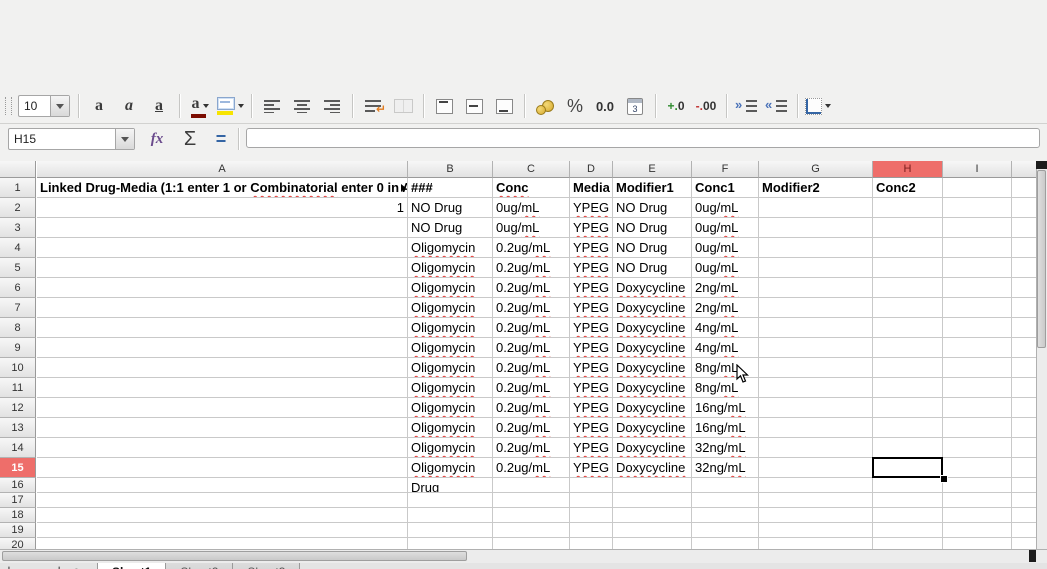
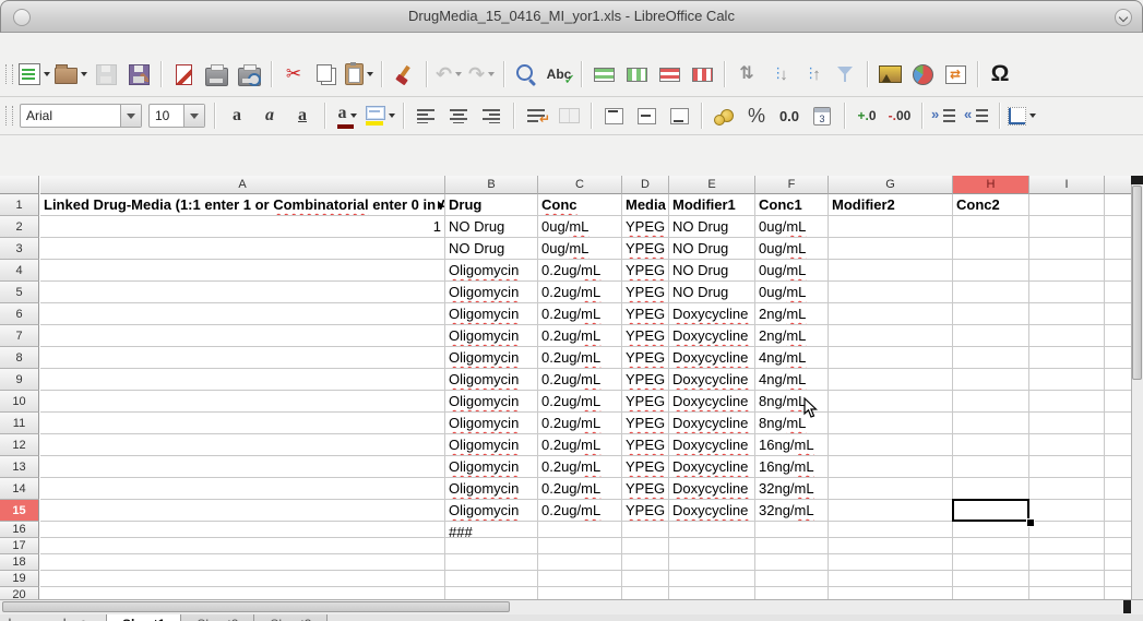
+ DrugMedia_15_0416_MI_yor1.xls - LibreOffice Calc
+ ✎
+ ✂
+ ↶
+ ↷
+ Abc
+ ✓
+ ⇅
+ ↓
+ ↑
+ ⇄
+ Ω
+ Arial
  10
  a
  a
  a
  a
  ↵
  %
  0.0
  3
  +.0
  -.00
  »
  «
- H15
- fx
- Σ
- =
  A
  B
  C
  D
  E
  F
  G
  H
  I
  1
  2
  3
  4
  5
  6
  7
  8
  9
  10
  11
  12
  13
  14
  15
  16
  17
  18
  19
  20
  Linked Drug-Media (1:1 enter 1 or Combinatorial enter 0 in A
- ###
+ Drug
  Conc
  Media
  Modifier1
  Conc1
  Modifier2
  Conc2
  1
  NO Drug
  0ug/mL
  YPEG
  NO Drug
  0ug/mL
  NO Drug
  0ug/mL
  YPEG
  NO Drug
  0ug/mL
  Oligomycin
  0.2ug/mL
  YPEG
  NO Drug
  0ug/mL
  Oligomycin
  0.2ug/mL
  YPEG
  NO Drug
  0ug/mL
  Oligomycin
  0.2ug/mL
  YPEG
  Doxycycline
  2ng/mL
  Oligomycin
  0.2ug/mL
  YPEG
  Doxycycline
  2ng/mL
  Oligomycin
  0.2ug/mL
  YPEG
  Doxycycline
  4ng/mL
  Oligomycin
  0.2ug/mL
  YPEG
  Doxycycline
  4ng/mL
  Oligomycin
  0.2ug/mL
  YPEG
  Doxycycline
  8ng/mL
  Oligomycin
  0.2ug/mL
  YPEG
  Doxycycline
  8ng/mL
  Oligomycin
  0.2ug/mL
  YPEG
  Doxycycline
  16ng/mL
  Oligomycin
  0.2ug/mL
  YPEG
  Doxycycline
  16ng/mL
  Oligomycin
  0.2ug/mL
  YPEG
  Doxycycline
  32ng/mL
  Oligomycin
  0.2ug/mL
  YPEG
  Doxycycline
  32ng/mL
- Drug
+ ###
